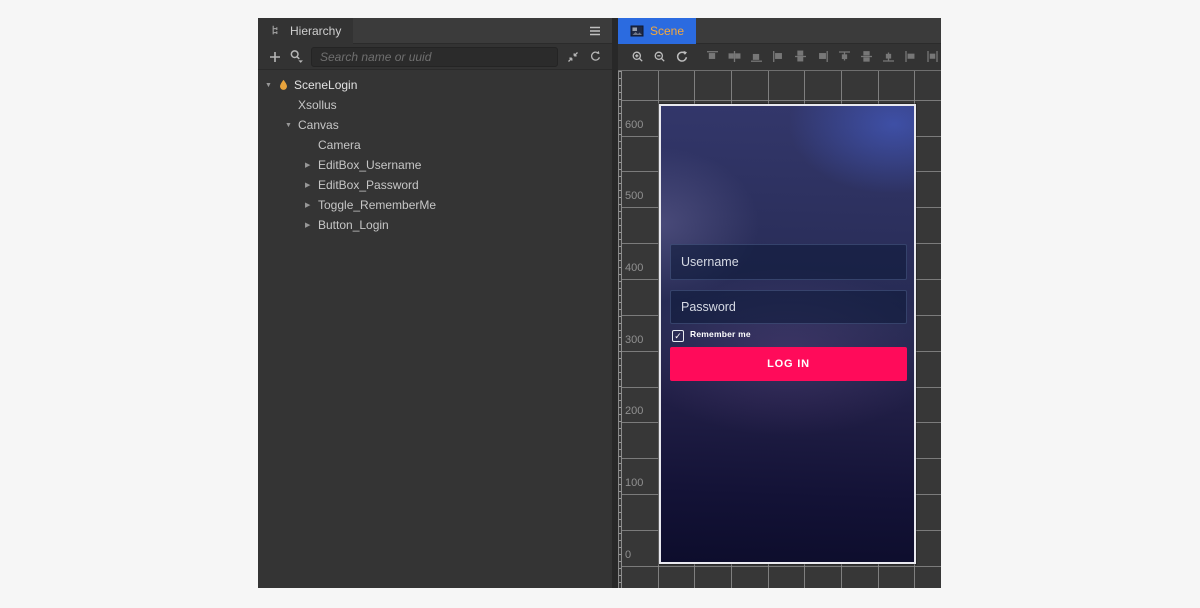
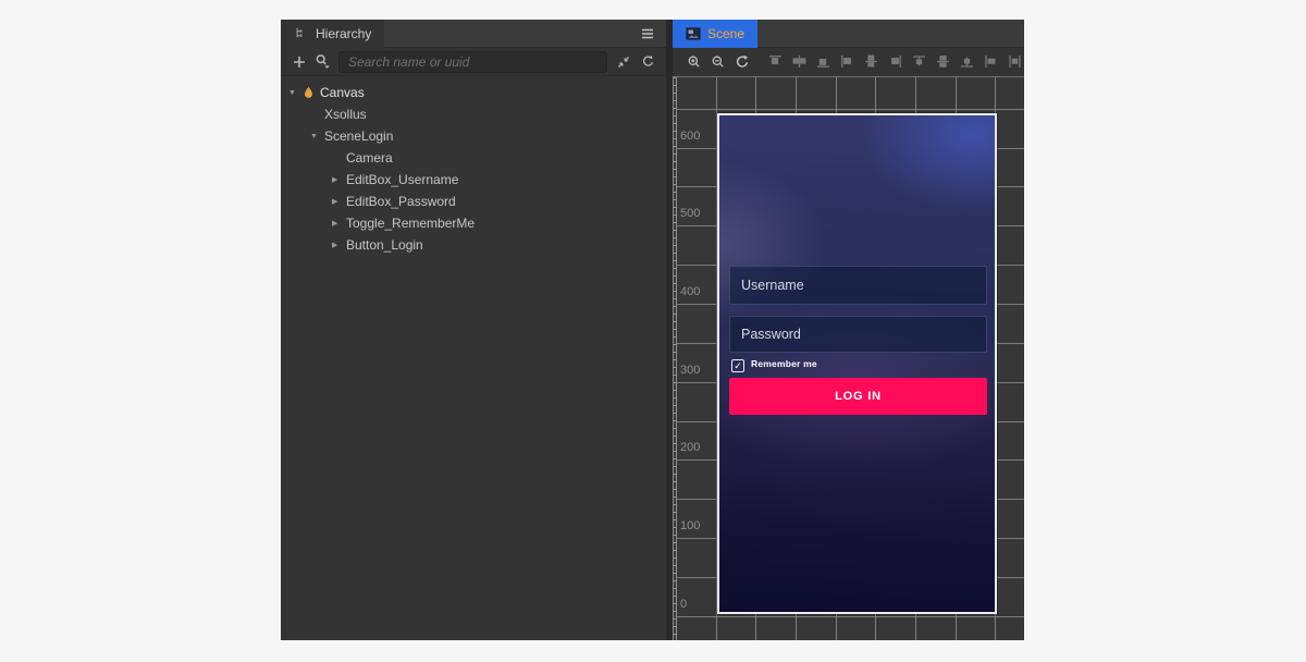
  Hierarchy
  Search name or uuid
- SceneLogin
+ Canvas
  Xsollus
- Canvas
+ SceneLogin
  Camera
  EditBox_Username
  EditBox_Password
  Toggle_RememberMe
  Button_Login
  Scene
  600
  500
  400
  300
  200
  100
  0
  Username
  Password
  ✓
  Remember me
  LOG IN
